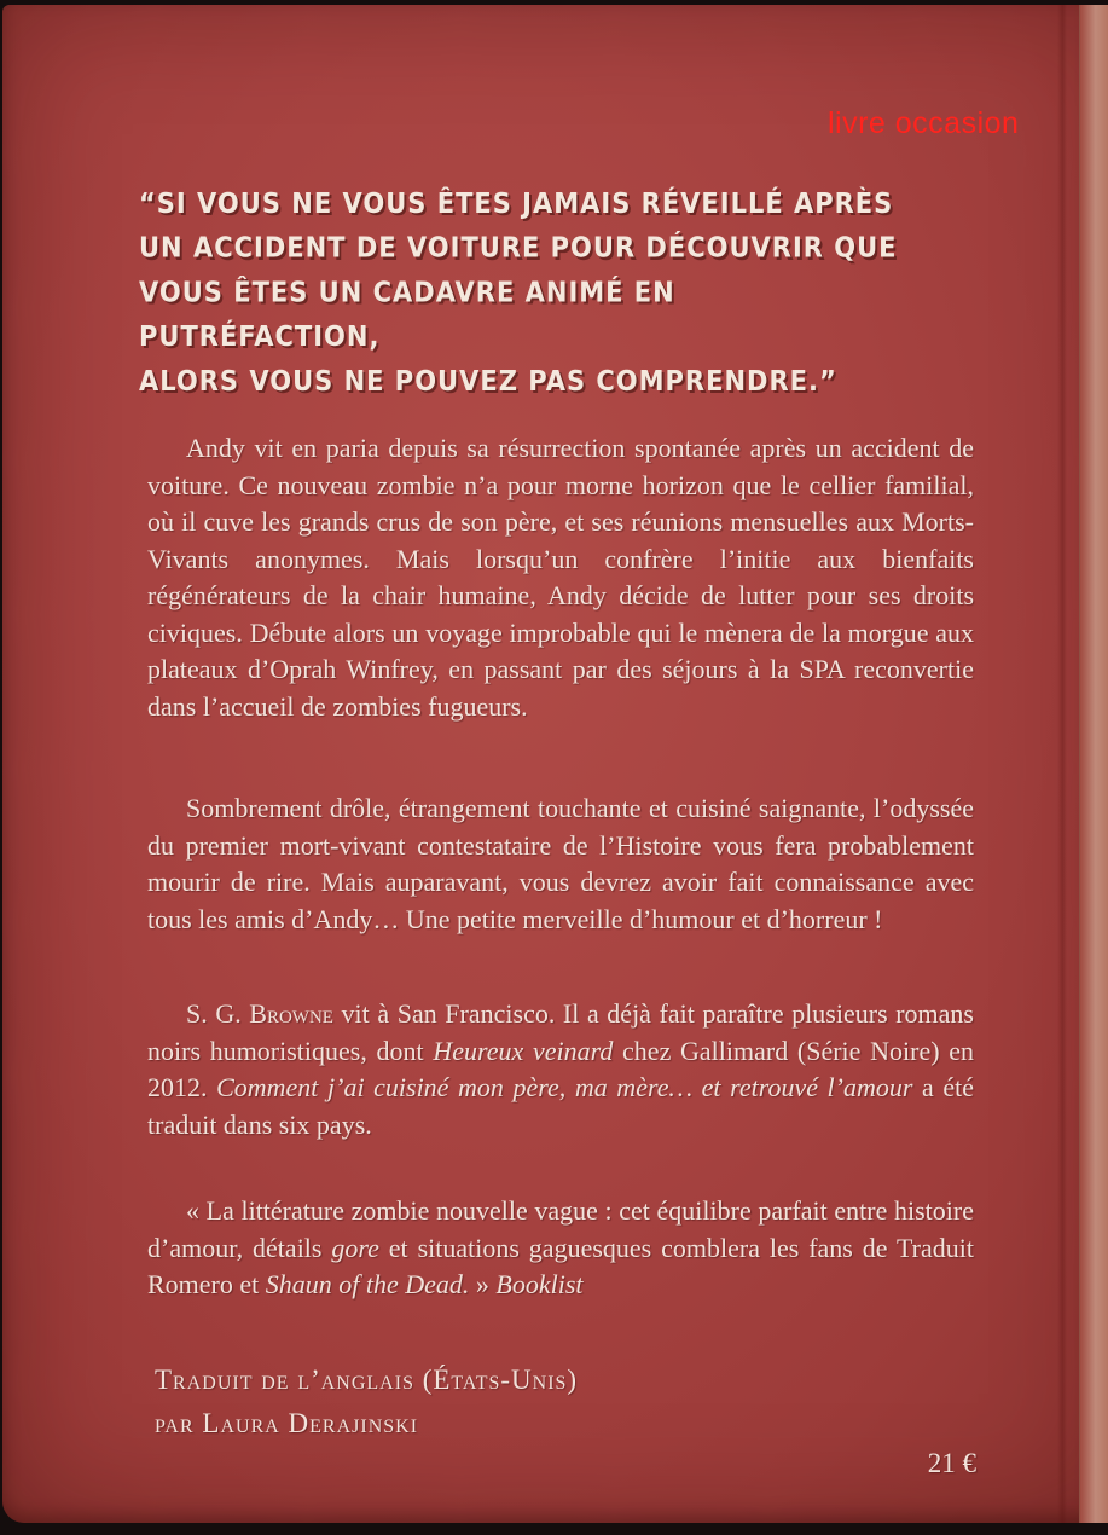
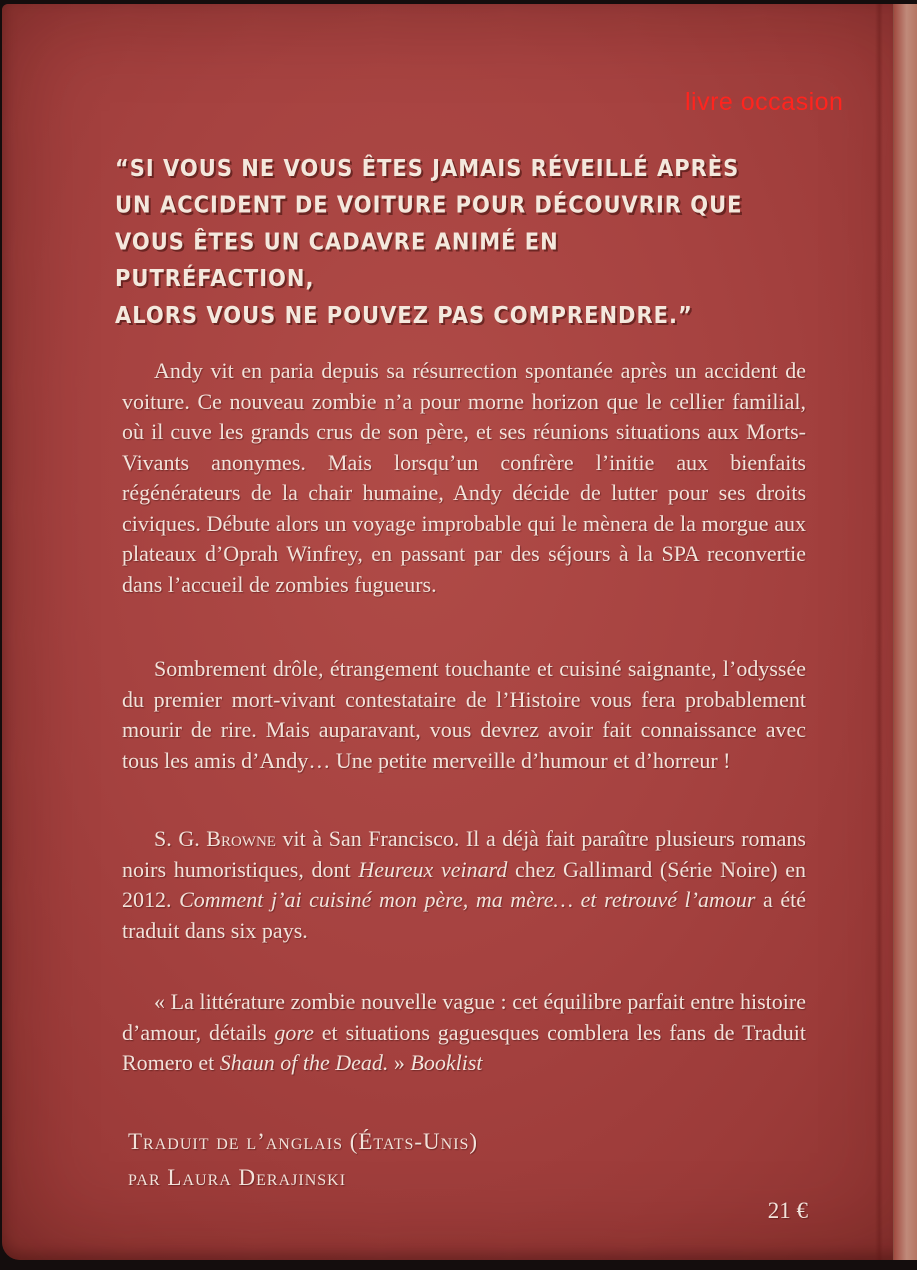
  livre occasion
  “SI VOUS NE VOUS ÊTES JAMAIS RÉVEILLÉ APRÈS
  UN ACCIDENT DE VOITURE POUR DÉCOUVRIR QUE
  VOUS ÊTES UN CADAVRE ANIMÉ EN PUTRÉFACTION,
  ALORS VOUS NE POUVEZ PAS COMPRENDRE.”
- Andy vit en paria depuis sa résurrection spontanée après un accident de voiture. Ce nouveau zombie n’a pour morne horizon que le cellier familial, où il cuve les grands crus de son père, et ses réunions mensuelles aux Morts-Vivants anonymes. Mais lorsqu’un confrère l’initie aux bienfaits régénérateurs de la chair humaine, Andy décide de lutter pour ses droits civiques. Débute alors un voyage improbable qui le mènera de la morgue aux plateaux d’Oprah Winfrey, en passant par des séjours à la SPA reconvertie dans l’accueil de zombies fugueurs.
+ Andy vit en paria depuis sa résurrection spontanée après un accident de voiture. Ce nouveau zombie n’a pour morne horizon que le cellier familial, où il cuve les grands crus de son père, et ses réunions situations aux Morts-Vivants anonymes. Mais lorsqu’un confrère l’initie aux bienfaits régénérateurs de la chair humaine, Andy décide de lutter pour ses droits civiques. Débute alors un voyage improbable qui le mènera de la morgue aux plateaux d’Oprah Winfrey, en passant par des séjours à la SPA reconvertie dans l’accueil de zombies fugueurs.
  Sombrement drôle, étrangement touchante et cuisiné saignante, l’odyssée du premier mort-vivant contestataire de l’Histoire vous fera probablement mourir de rire. Mais auparavant, vous devrez avoir fait connaissance avec tous les amis d’Andy… Une petite merveille d’humour et d’horreur !
  S. G. Browne vit à San Francisco. Il a déjà fait paraître plusieurs romans noirs humoristiques, dont Heureux veinard chez Gallimard (Série Noire) en 2012. Comment j’ai cuisiné mon père, ma mère… et retrouvé l’amour a été traduit dans six pays.
  « La littérature zombie nouvelle vague : cet équilibre parfait entre histoire d’amour, détails gore et situations gaguesques comblera les fans de Traduit Romero et Shaun of the Dead. » Booklist
  Traduit de l’anglais (États-Unis)
  par Laura Derajinski
  21 €
